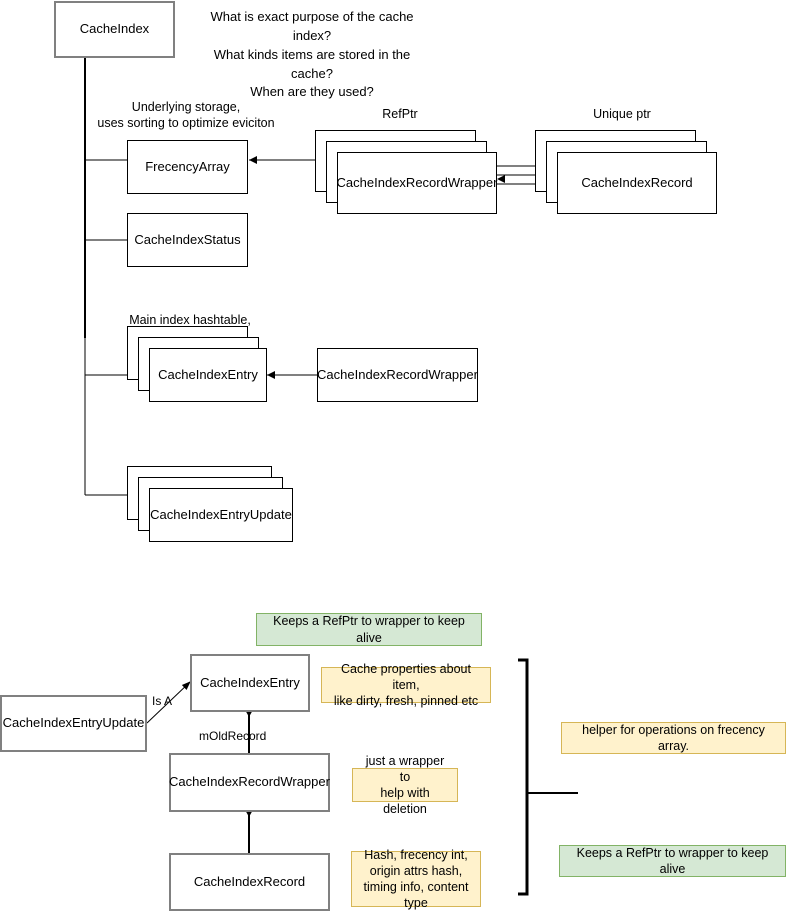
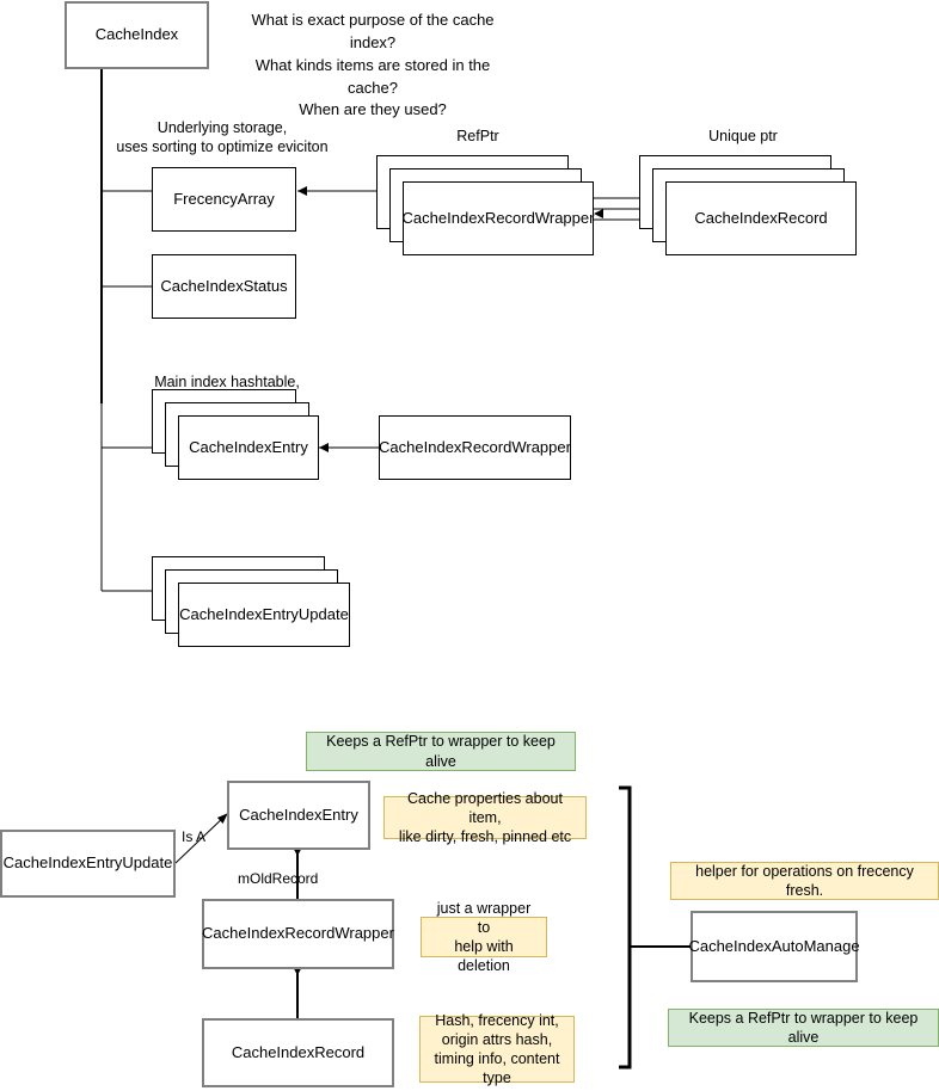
  CacheIndex
  What is exact purpose of the cache index?
  What kinds items are stored in the cache?
  When are they used?
  Underlying storage,
  uses sorting to optimize eviciton
  FrecencyArray
  CacheIndexStatus
  Main index hashtable,
  CacheIndexEntry
  CacheIndexRecordWrapper
  CacheIndexEntryUpdate
  RefPtr
  CacheIndexRecordWrapper
  Unique ptr
  CacheIndexRecord
  Keeps a RefPtr to wrapper to keep alive
  CacheIndexEntry
  Cache properties about item,
  like dirty, fresh, pinned etc
  CacheIndexEntryUpdate
  Is A
  mOldRecord
  CacheIndexRecordWrapper
  just a wrapper to
  help with deletion
  CacheIndexRecord
  Hash, frecency int,
  origin attrs hash,
  timing info, content type
- helper for operations on frecency array.
+ helper for operations on frecency fresh.
+ CacheIndexAutoManage
  Keeps a RefPtr to wrapper to keep alive
